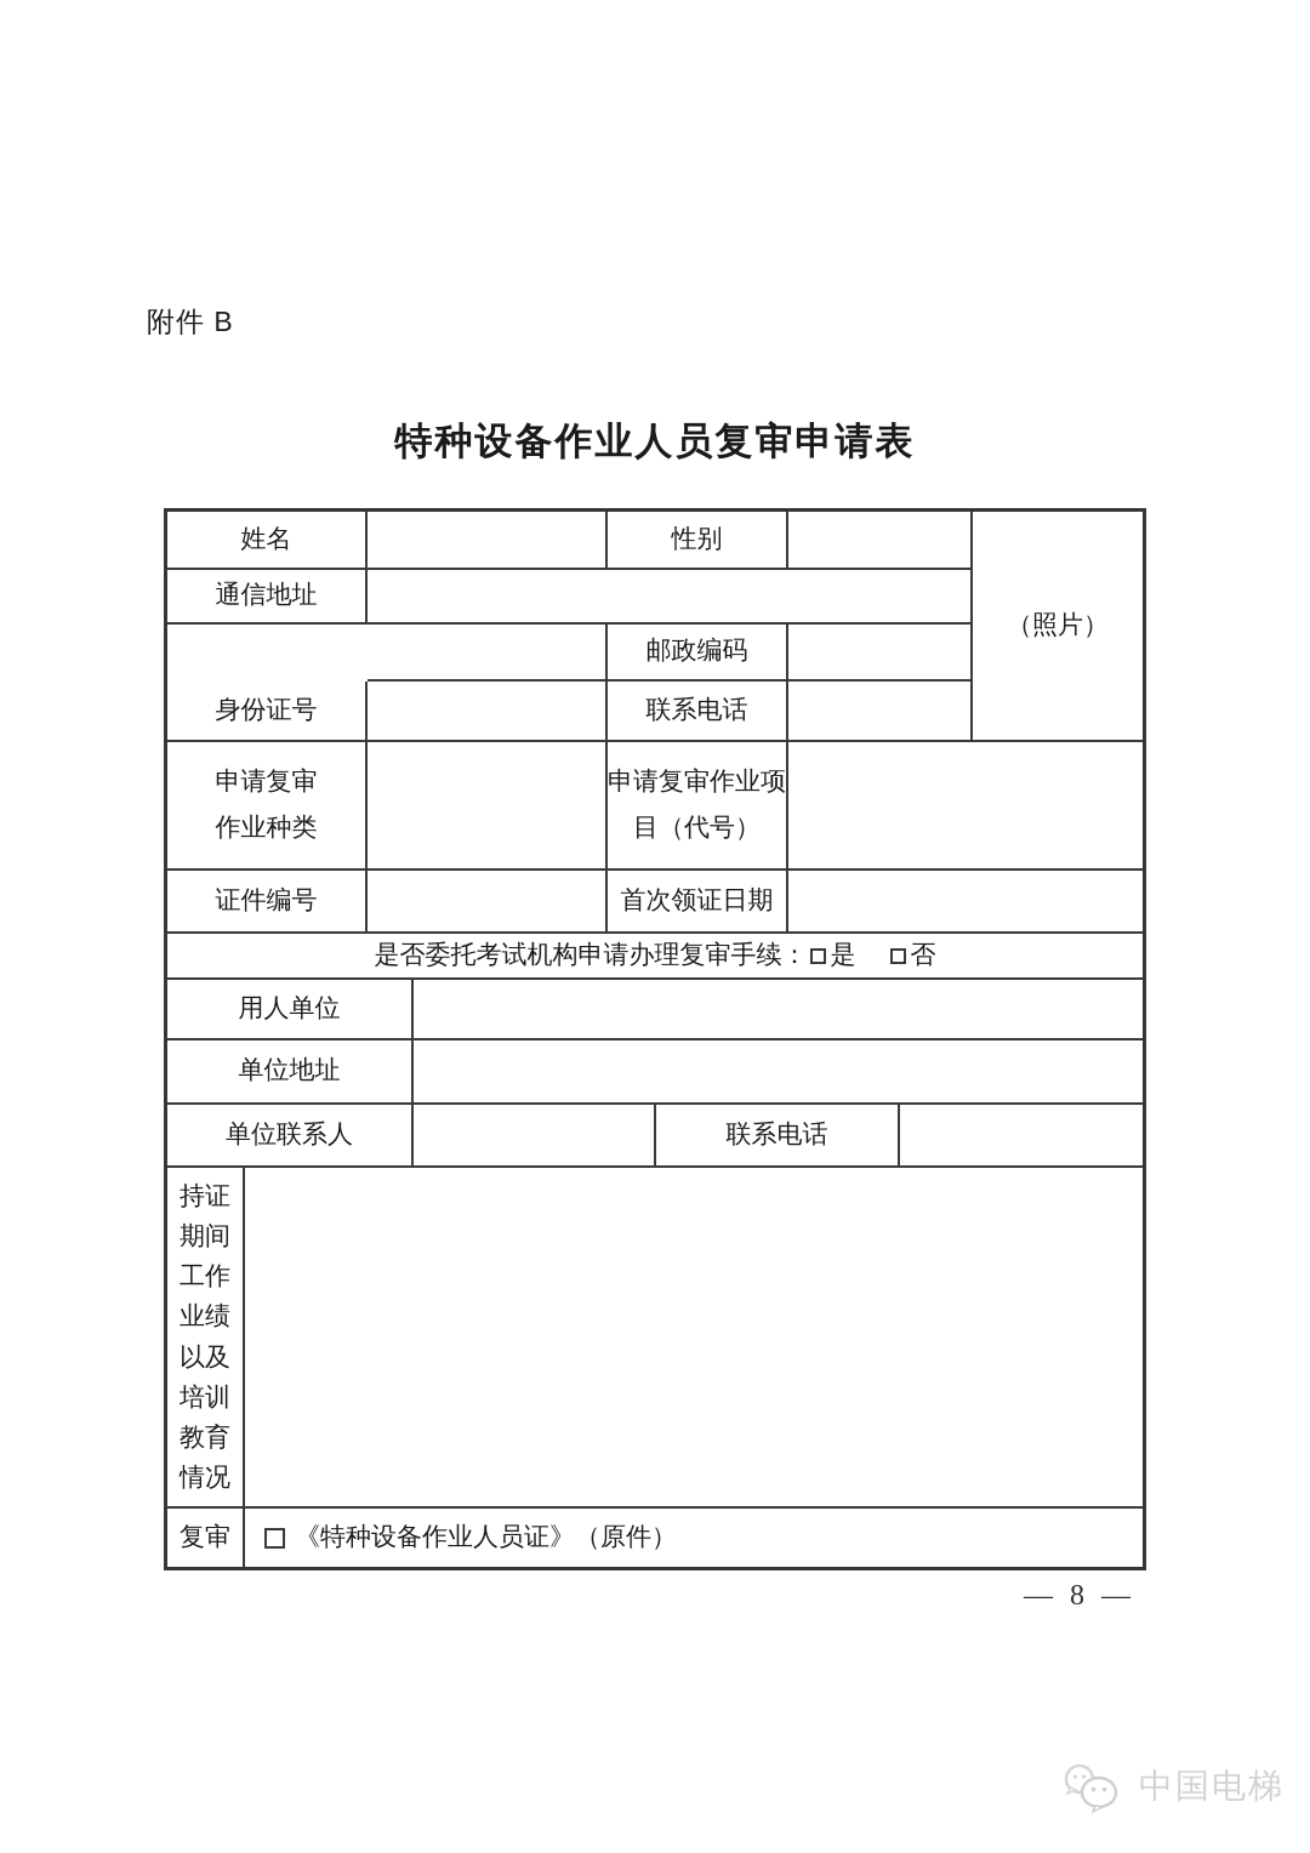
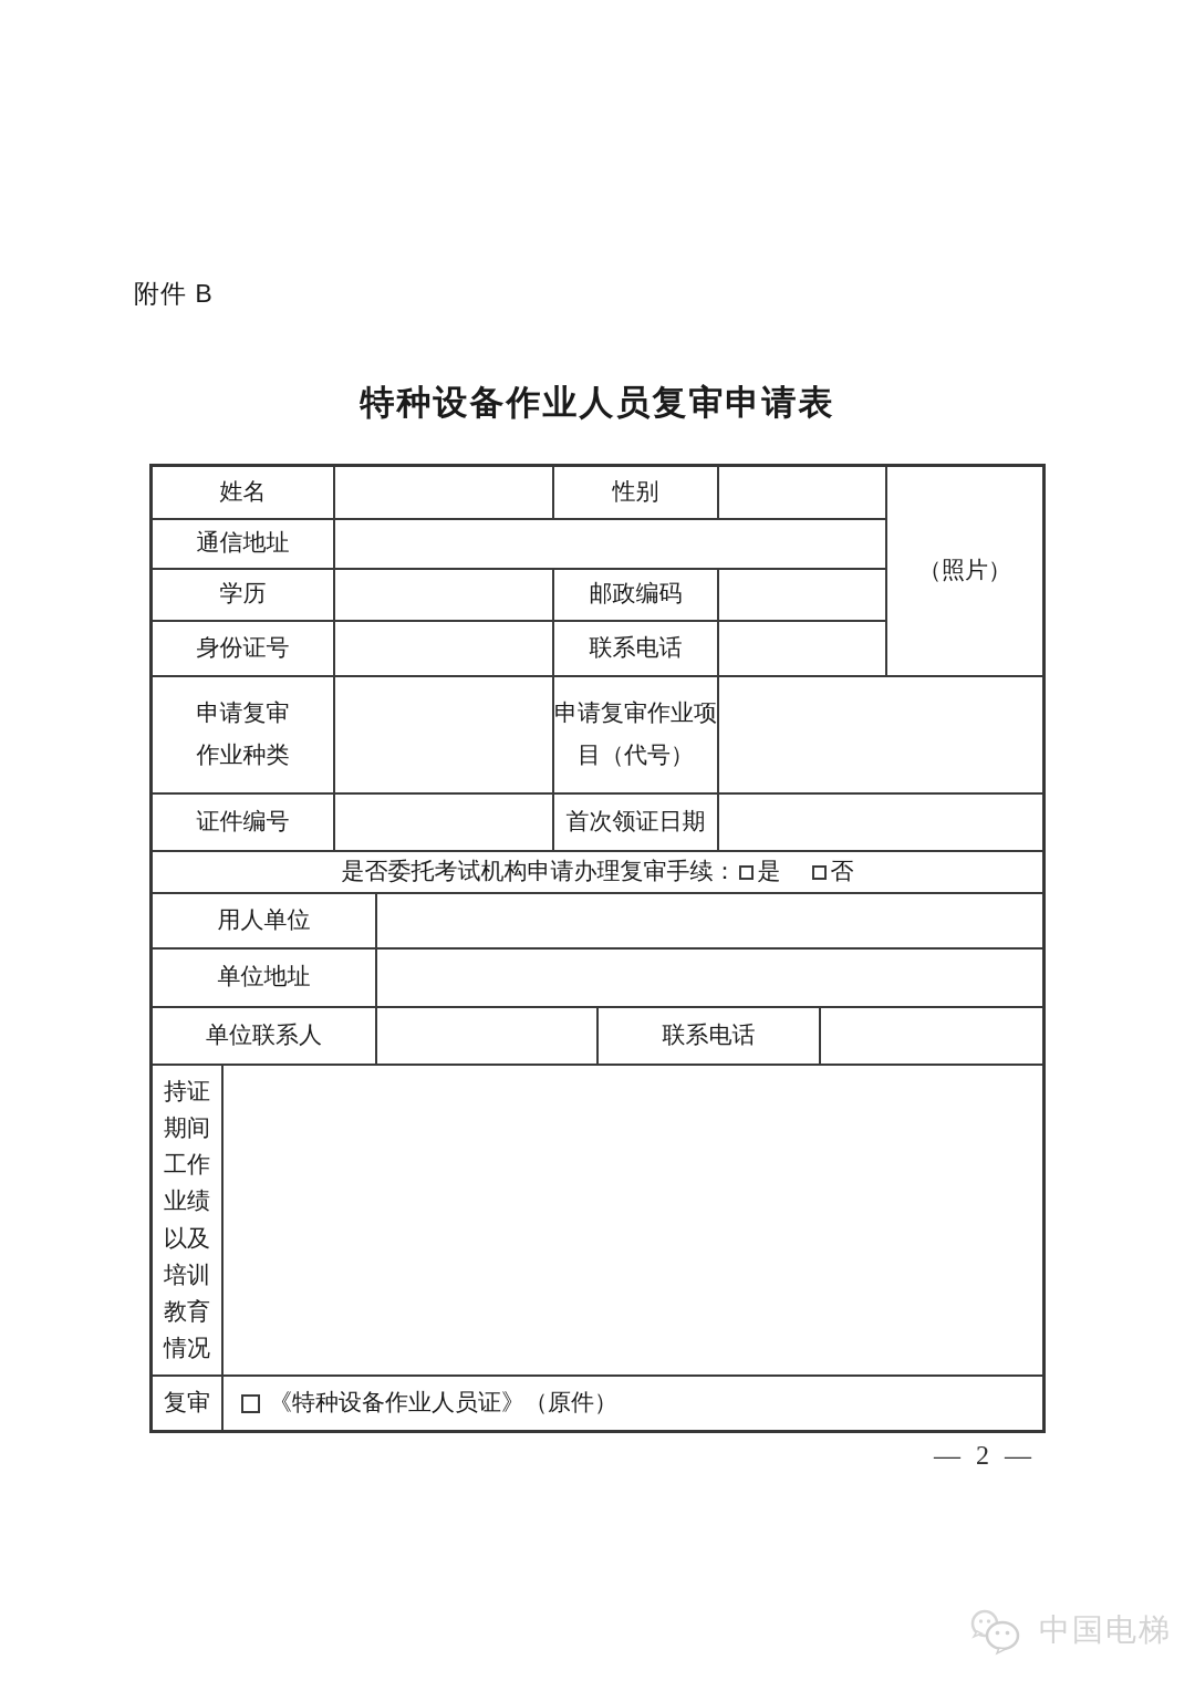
  附件 B
  特种设备作业人员复审申请表
  姓名
  性别
  （照片）
  通信地址
+ 学历
  邮政编码
  身份证号
  联系电话
  申请复审
  作业种类
  申请复审作业项
  目（代号）
  证件编号
  首次领证日期
  是否委托考试机构申请办理复审手续：
  是
  否
  用人单位
  单位地址
  单位联系人
  联系电话
  持证
  期间
  工作
  业绩
  以及
  培训
  教育
  情况
  复审
  《特种设备作业人员证》（原件）
- — 8 —
+ — 2 —
  中国电梯
